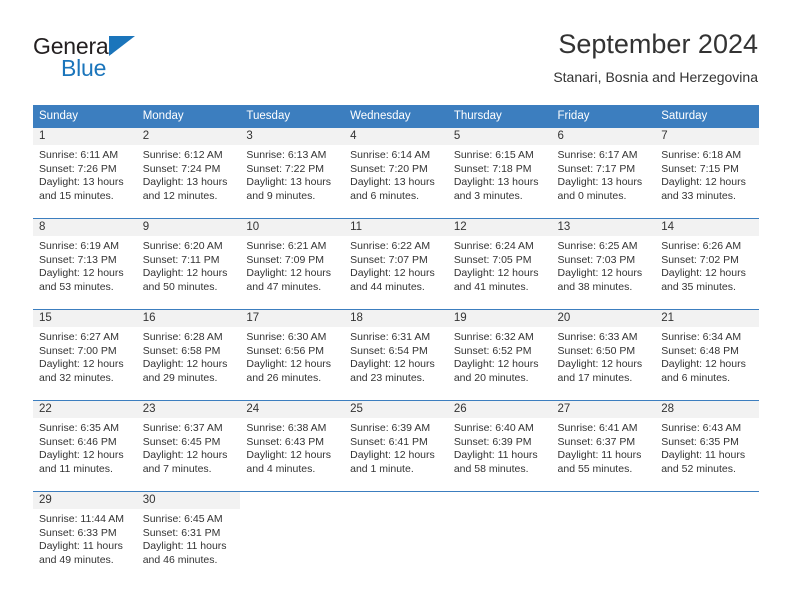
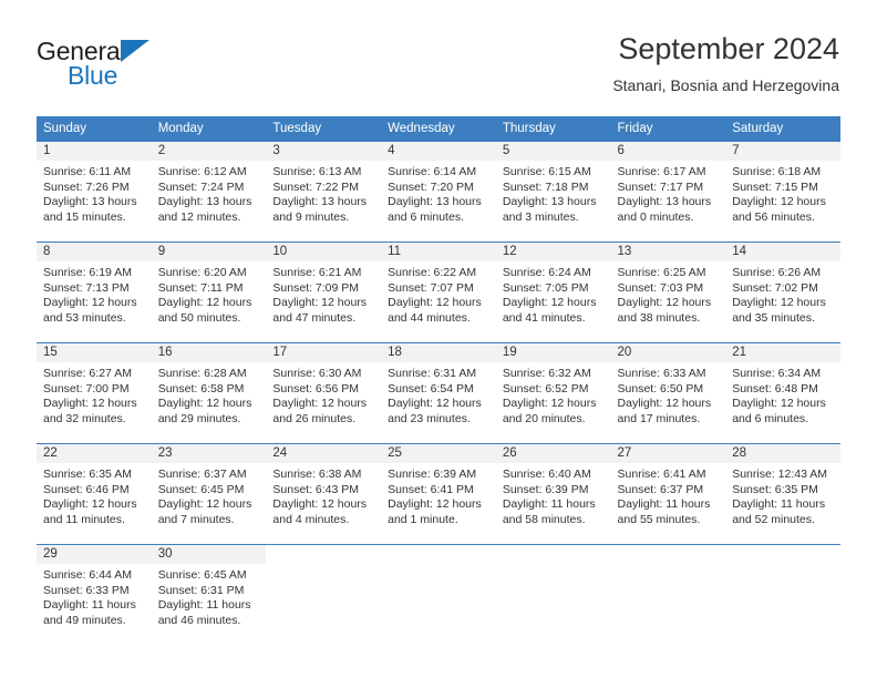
  General
  Blue
  September 2024
  Stanari, Bosnia and Herzegovina
  Sunday	Monday	Tuesday	Wednesday	Thursday	Friday	Saturday
- 1Sunrise: 6:11 AMSunset: 7:26 PMDaylight: 13 hoursand 15 minutes.	2Sunrise: 6:12 AMSunset: 7:24 PMDaylight: 13 hoursand 12 minutes.	3Sunrise: 6:13 AMSunset: 7:22 PMDaylight: 13 hoursand 9 minutes.	4Sunrise: 6:14 AMSunset: 7:20 PMDaylight: 13 hoursand 6 minutes.	5Sunrise: 6:15 AMSunset: 7:18 PMDaylight: 13 hoursand 3 minutes.	6Sunrise: 6:17 AMSunset: 7:17 PMDaylight: 13 hoursand 0 minutes.	7Sunrise: 6:18 AMSunset: 7:15 PMDaylight: 12 hoursand 33 minutes.
+ 1Sunrise: 6:11 AMSunset: 7:26 PMDaylight: 13 hoursand 15 minutes.	2Sunrise: 6:12 AMSunset: 7:24 PMDaylight: 13 hoursand 12 minutes.	3Sunrise: 6:13 AMSunset: 7:22 PMDaylight: 13 hoursand 9 minutes.	4Sunrise: 6:14 AMSunset: 7:20 PMDaylight: 13 hoursand 6 minutes.	5Sunrise: 6:15 AMSunset: 7:18 PMDaylight: 13 hoursand 3 minutes.	6Sunrise: 6:17 AMSunset: 7:17 PMDaylight: 13 hoursand 0 minutes.	7Sunrise: 6:18 AMSunset: 7:15 PMDaylight: 12 hoursand 56 minutes.
  8Sunrise: 6:19 AMSunset: 7:13 PMDaylight: 12 hoursand 53 minutes.	9Sunrise: 6:20 AMSunset: 7:11 PMDaylight: 12 hoursand 50 minutes.	10Sunrise: 6:21 AMSunset: 7:09 PMDaylight: 12 hoursand 47 minutes.	11Sunrise: 6:22 AMSunset: 7:07 PMDaylight: 12 hoursand 44 minutes.	12Sunrise: 6:24 AMSunset: 7:05 PMDaylight: 12 hoursand 41 minutes.	13Sunrise: 6:25 AMSunset: 7:03 PMDaylight: 12 hoursand 38 minutes.	14Sunrise: 6:26 AMSunset: 7:02 PMDaylight: 12 hoursand 35 minutes.
  15Sunrise: 6:27 AMSunset: 7:00 PMDaylight: 12 hoursand 32 minutes.	16Sunrise: 6:28 AMSunset: 6:58 PMDaylight: 12 hoursand 29 minutes.	17Sunrise: 6:30 AMSunset: 6:56 PMDaylight: 12 hoursand 26 minutes.	18Sunrise: 6:31 AMSunset: 6:54 PMDaylight: 12 hoursand 23 minutes.	19Sunrise: 6:32 AMSunset: 6:52 PMDaylight: 12 hoursand 20 minutes.	20Sunrise: 6:33 AMSunset: 6:50 PMDaylight: 12 hoursand 17 minutes.	21Sunrise: 6:34 AMSunset: 6:48 PMDaylight: 12 hoursand 6 minutes.
- 22Sunrise: 6:35 AMSunset: 6:46 PMDaylight: 12 hoursand 11 minutes.	23Sunrise: 6:37 AMSunset: 6:45 PMDaylight: 12 hoursand 7 minutes.	24Sunrise: 6:38 AMSunset: 6:43 PMDaylight: 12 hoursand 4 minutes.	25Sunrise: 6:39 AMSunset: 6:41 PMDaylight: 12 hoursand 1 minute.	26Sunrise: 6:40 AMSunset: 6:39 PMDaylight: 11 hoursand 58 minutes.	27Sunrise: 6:41 AMSunset: 6:37 PMDaylight: 11 hoursand 55 minutes.	28Sunrise: 6:43 AMSunset: 6:35 PMDaylight: 11 hoursand 52 minutes.
+ 22Sunrise: 6:35 AMSunset: 6:46 PMDaylight: 12 hoursand 11 minutes.	23Sunrise: 6:37 AMSunset: 6:45 PMDaylight: 12 hoursand 7 minutes.	24Sunrise: 6:38 AMSunset: 6:43 PMDaylight: 12 hoursand 4 minutes.	25Sunrise: 6:39 AMSunset: 6:41 PMDaylight: 12 hoursand 1 minute.	26Sunrise: 6:40 AMSunset: 6:39 PMDaylight: 11 hoursand 58 minutes.	27Sunrise: 6:41 AMSunset: 6:37 PMDaylight: 11 hoursand 55 minutes.	28Sunrise: 12:43 AMSunset: 6:35 PMDaylight: 11 hoursand 52 minutes.
- 29Sunrise: 11:44 AMSunset: 6:33 PMDaylight: 11 hoursand 49 minutes.	30Sunrise: 6:45 AMSunset: 6:31 PMDaylight: 11 hoursand 46 minutes.
+ 29Sunrise: 6:44 AMSunset: 6:33 PMDaylight: 11 hoursand 49 minutes.	30Sunrise: 6:45 AMSunset: 6:31 PMDaylight: 11 hoursand 46 minutes.
